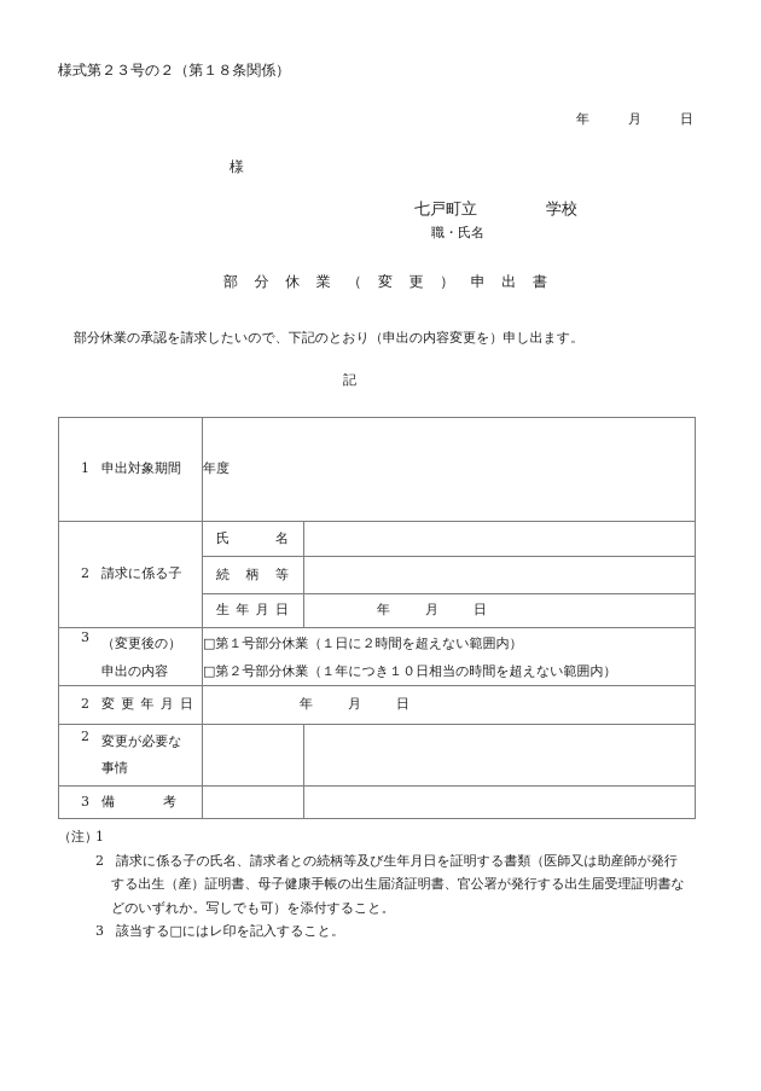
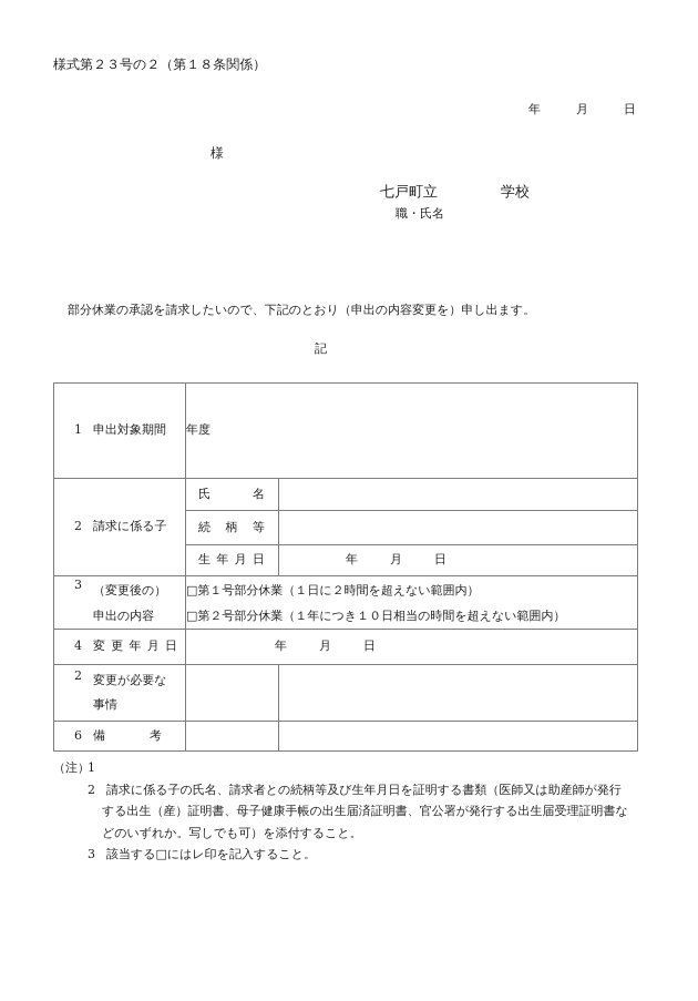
  様式第２３号の２（第１８条関係）
  年
  月
  日
  様
  七戸町立
  学校
  職・氏名
- 部 分 休 業 （ 変 更 ） 申 出 書
  部分休業の承認を請求したいので、下記のとおり（申出の内容変更を）申し出ます。
  記
  1 申出対象期間	年度
  2 請求に係る子	氏 名
  続 柄 等
  生 年 月 日	年 月 日
  3 （変更後の） 申出の内容	□第１号部分休業（１日に２時間を超えない範囲内） □第２号部分休業（１年につき１０日相当の時間を超えない範囲内）
- 2 変 更 年 月 日	年 月 日
+ 4 変 更 年 月 日	年 月 日
  2 変更が必要な 事情
- 3 備 考
+ 6 備 考
  （注）
  1
  2
  請求に係る子の氏名、請求者との続柄等及び生年月日を証明する書類（医師又は助産師が発行
  する出生（産）証明書、母子健康手帳の出生届済証明書、官公署が発行する出生届受理証明書な
  どのいずれか。写しでも可）を添付すること。
  3
  該当する□にはレ印を記入すること。
